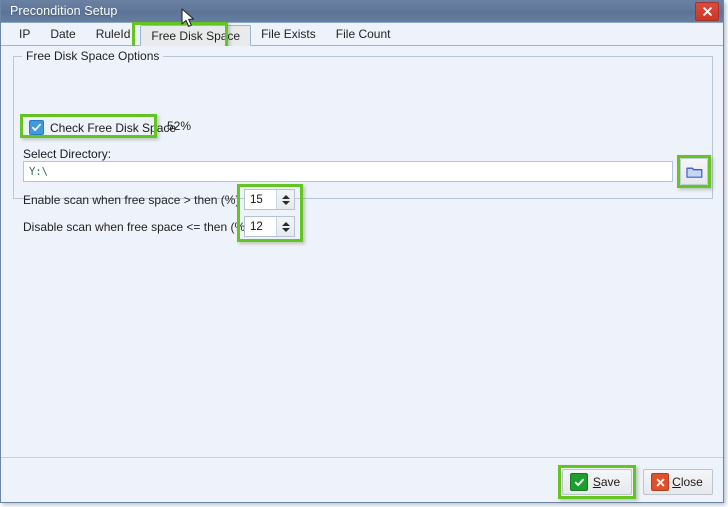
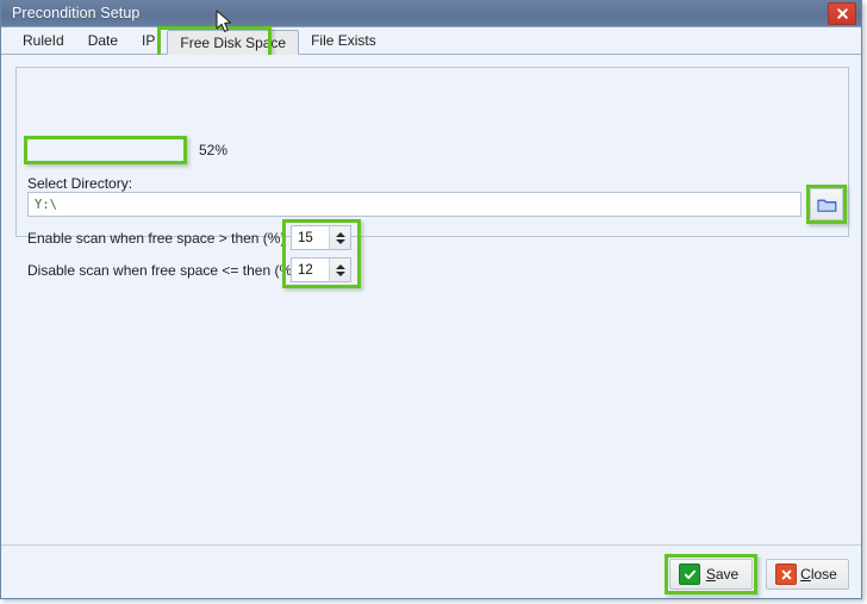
  Precondition Setup
- IP
+ RuleId
  Date
- RuleId
+ IP
  Free Disk Space
  File Exists
- File Count
- Free Disk Space Options
- Check Free Disk Space
  52%
  Select Directory:
  Y:\
  Enable scan when free space > then (%)
  15
  Disable scan when free space <= then (%
  12
  Save
  Close
